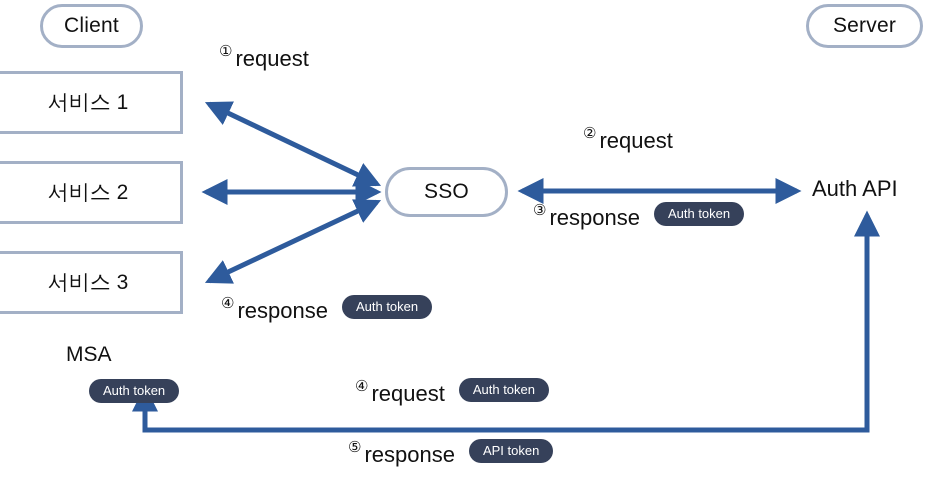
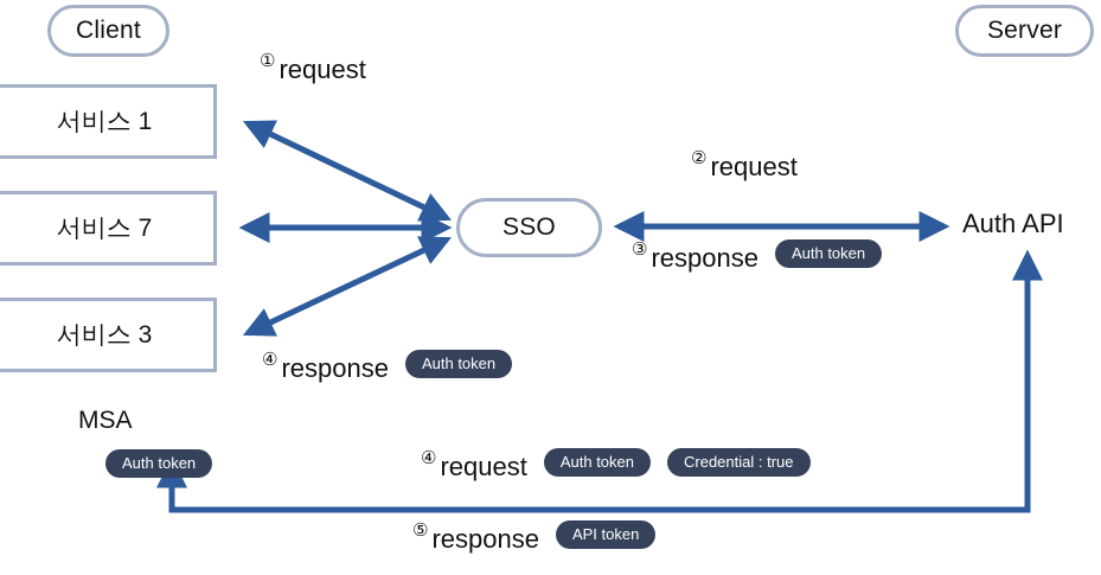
  Client
  Server
  SSO
  Auth API
  MSA
  서비스 1
- 서비스 2
+ 서비스 7
  서비스 3
  ①
  request
  ②
  request
  ③
  response
  Auth token
  ④
  response
  Auth token
  ④
  request
  Auth token
+ Credential : true
  ⑤
  response
  API token
  Auth token
